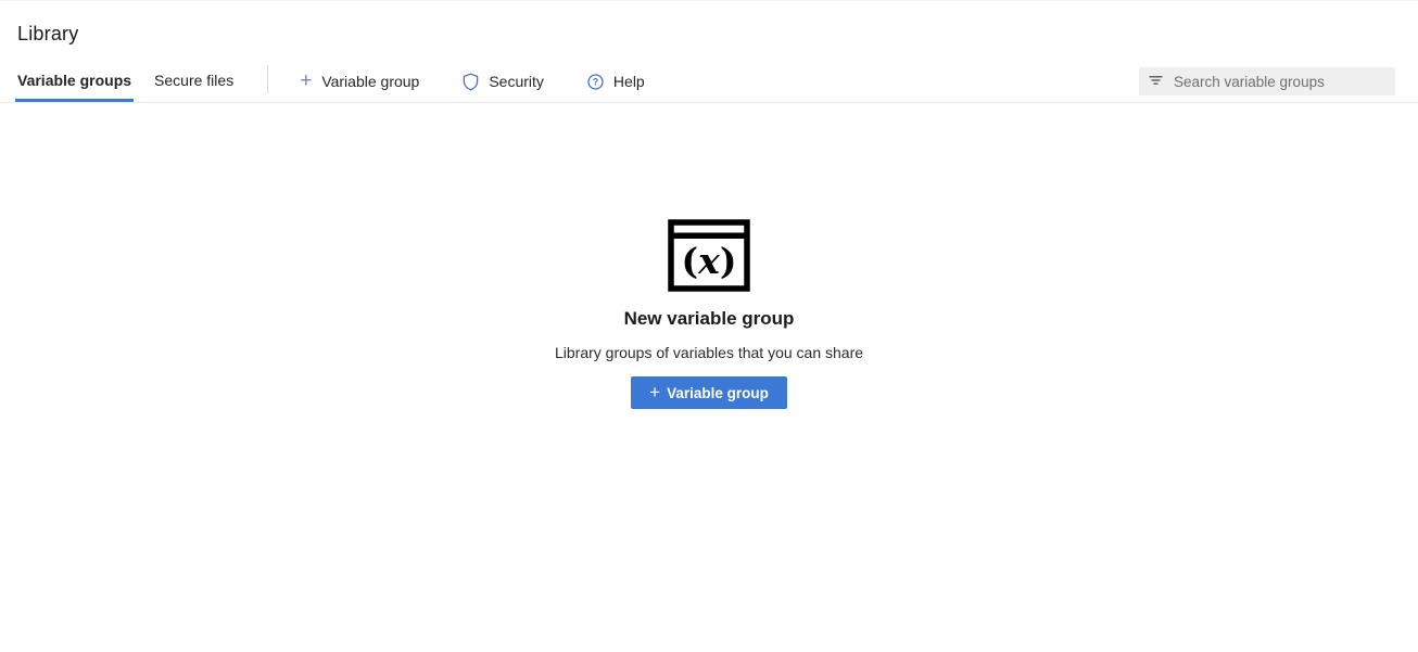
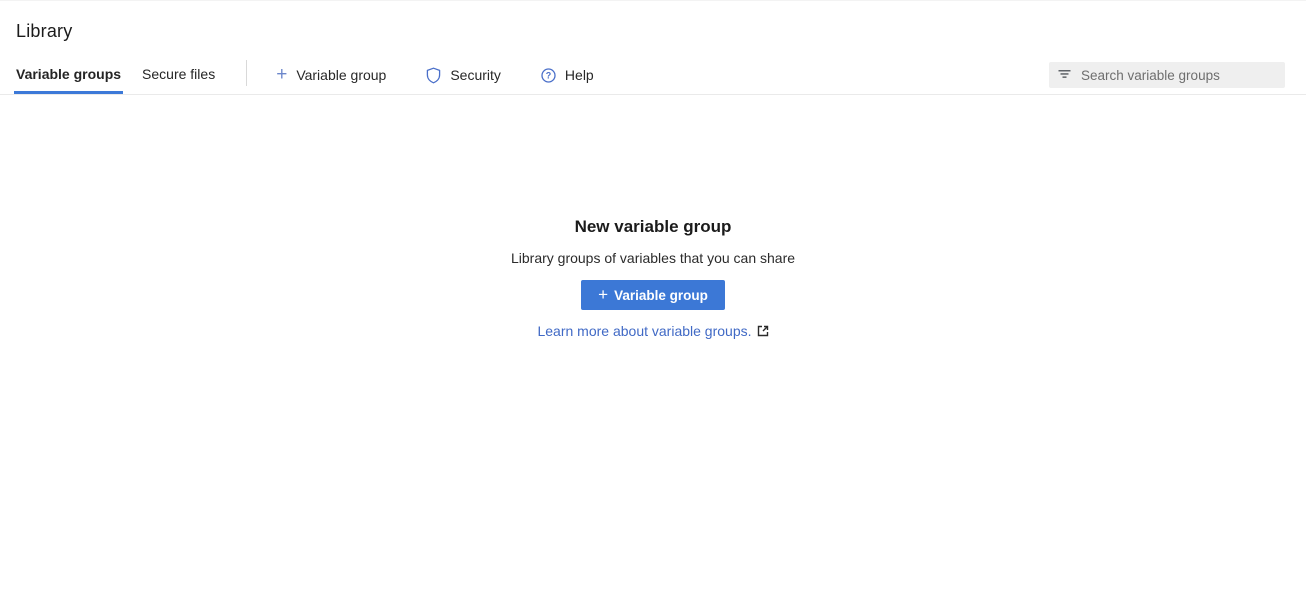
  Library
  Variable groups
  Secure files
  +
  Variable group
  Security
  ?
  Help
  Search variable groups
- (x)
  New variable group
  Library groups of variables that you can share
  +
  Variable group
+ Learn more about variable groups.
